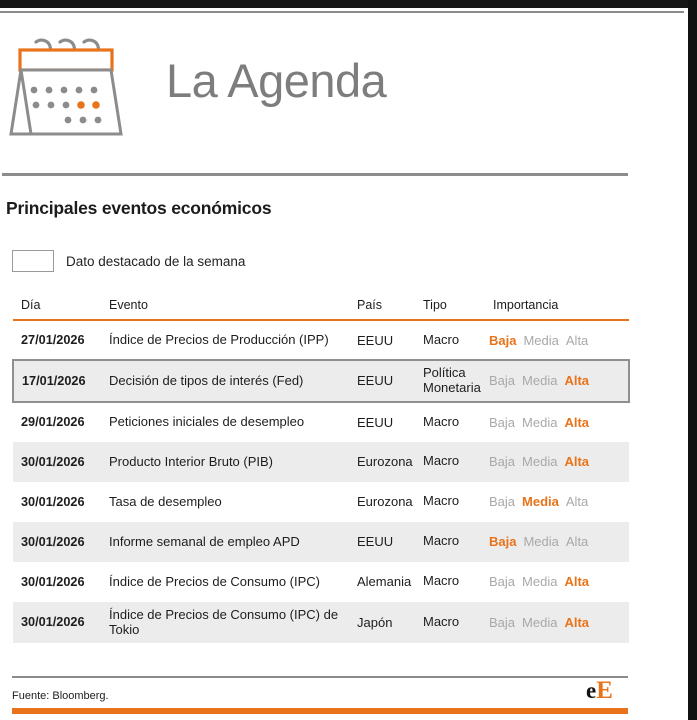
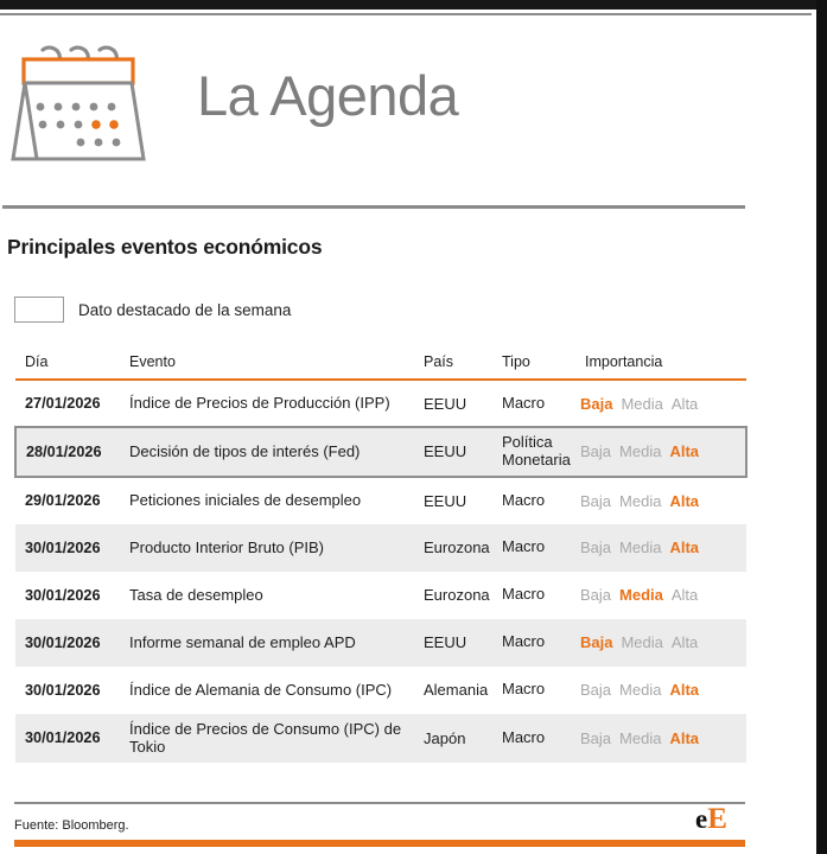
  La Agenda
  Principales eventos económicos
  Dato destacado de la semana
  Día	Evento	País	Tipo	Importancia
  27/01/2026	Índice de Precios de Producción (IPP)	EEUU	Macro	Baja Media Alta
- 17/01/2026	Decisión de tipos de interés (Fed)	EEUU	Política Monetaria	Baja Media Alta
+ 28/01/2026	Decisión de tipos de interés (Fed)	EEUU	Política Monetaria	Baja Media Alta
  29/01/2026	Peticiones iniciales de desempleo	EEUU	Macro	Baja Media Alta
  30/01/2026	Producto Interior Bruto (PIB)	Eurozona	Macro	Baja Media Alta
  30/01/2026	Tasa de desempleo	Eurozona	Macro	Baja Media Alta
  30/01/2026	Informe semanal de empleo APD	EEUU	Macro	Baja Media Alta
- 30/01/2026	Índice de Precios de Consumo (IPC)	Alemania	Macro	Baja Media Alta
+ 30/01/2026	Índice de Alemania de Consumo (IPC)	Alemania	Macro	Baja Media Alta
  30/01/2026	Índice de Precios de Consumo (IPC) de Tokio	Japón	Macro	Baja Media Alta
  Fuente: Bloomberg.
  eE
